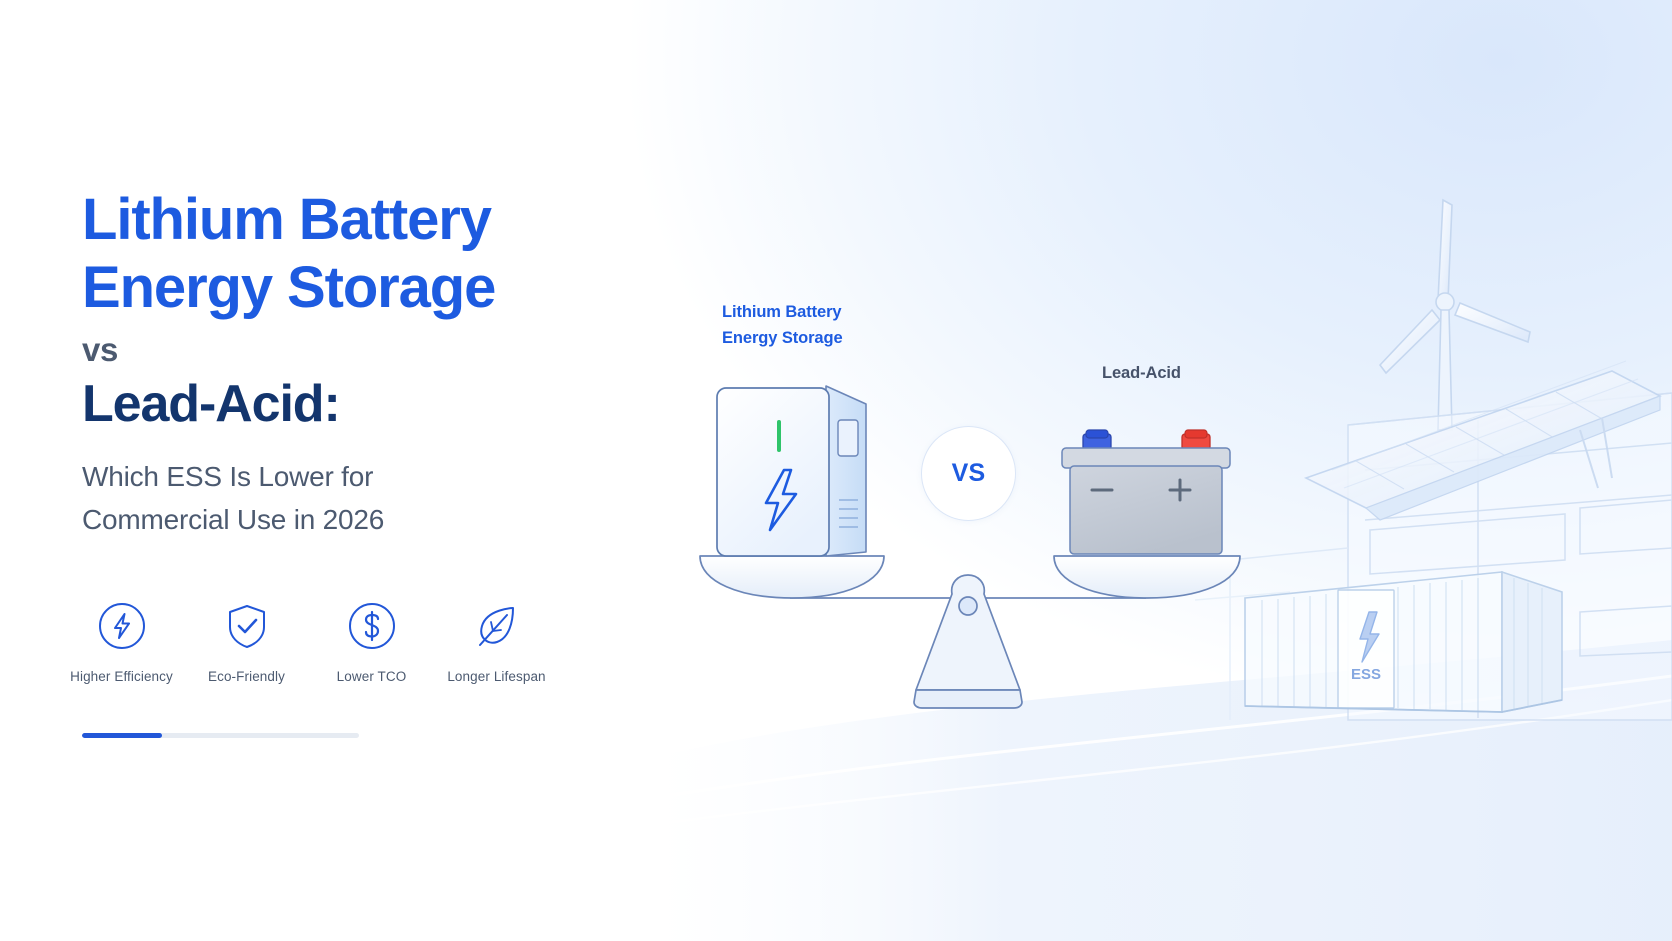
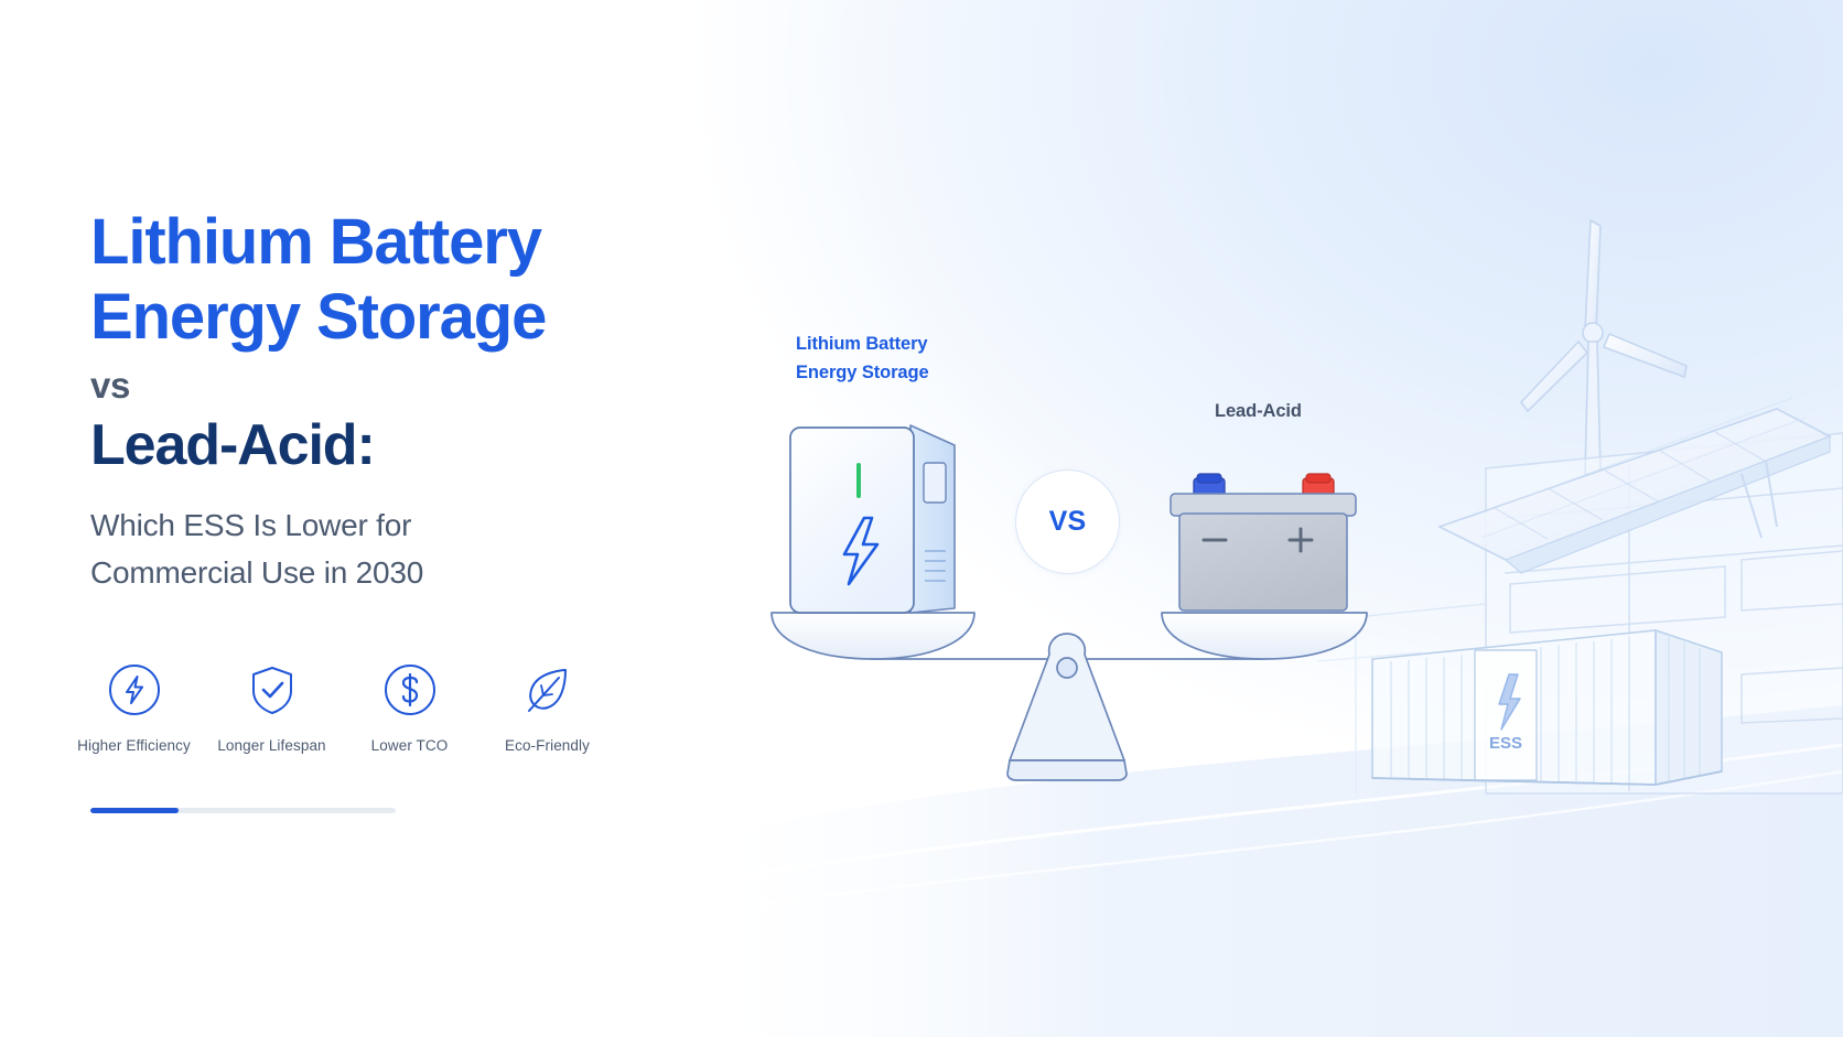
  ESS
  Lithium Battery
  Energy Storage
  vs
  Lead-Acid:
  Which ESS Is Lower for
- Commercial Use in 2026
+ Commercial Use in 2030
  Higher Efficiency
- Eco-Friendly
+ Longer Lifespan
  Lower TCO
- Longer Lifespan
+ Eco-Friendly
  Lithium Battery
  Energy Storage
  Lead-Acid
  VS
